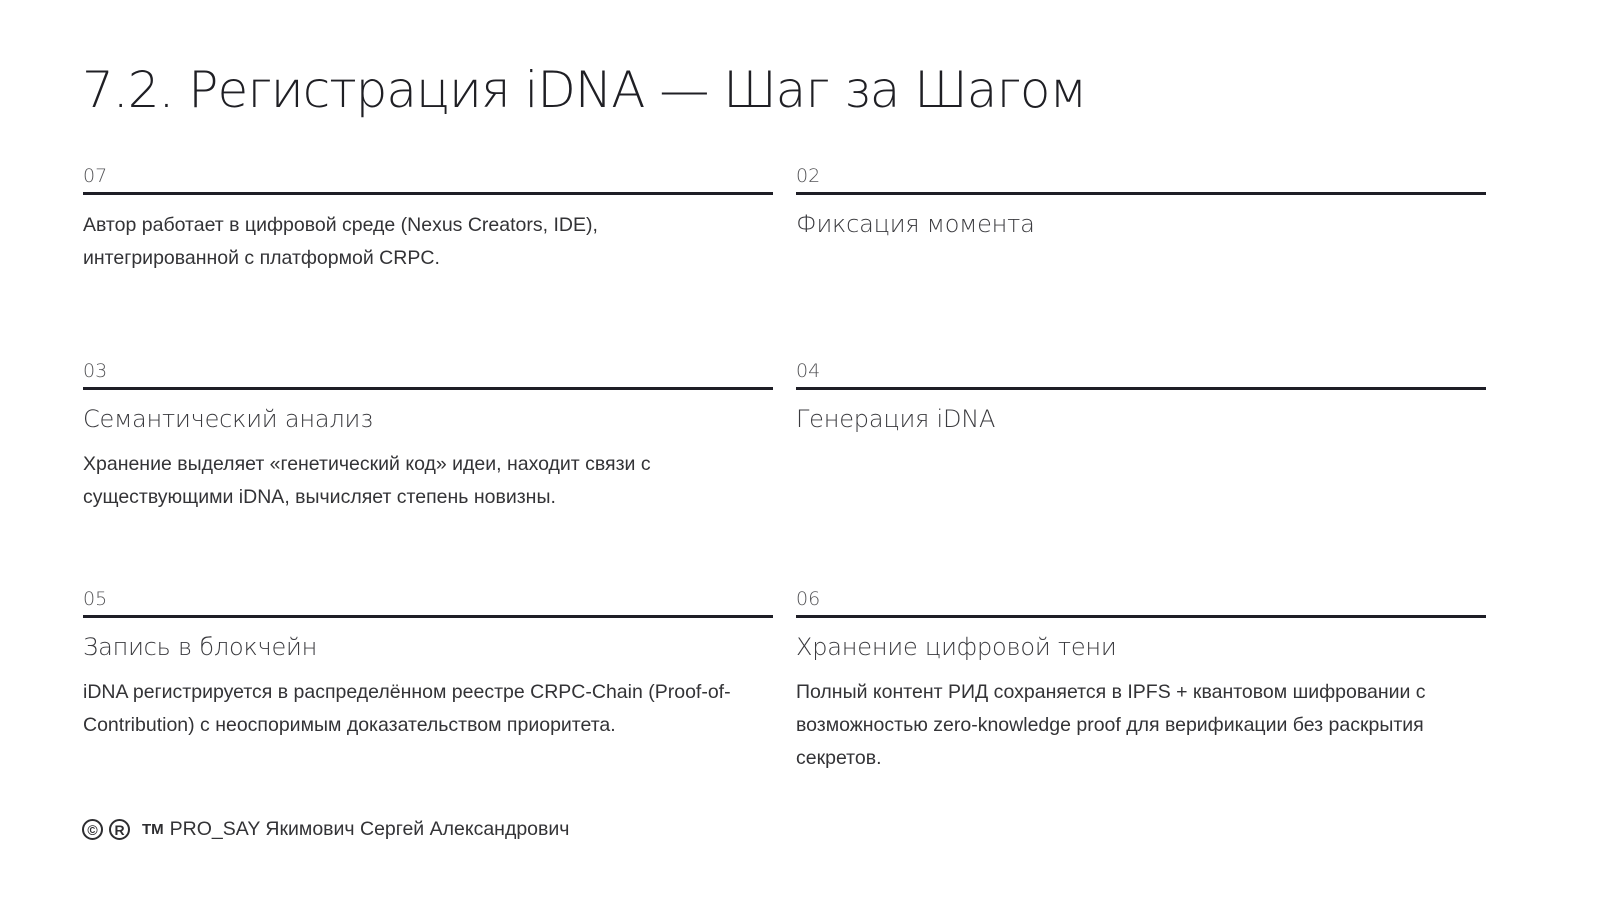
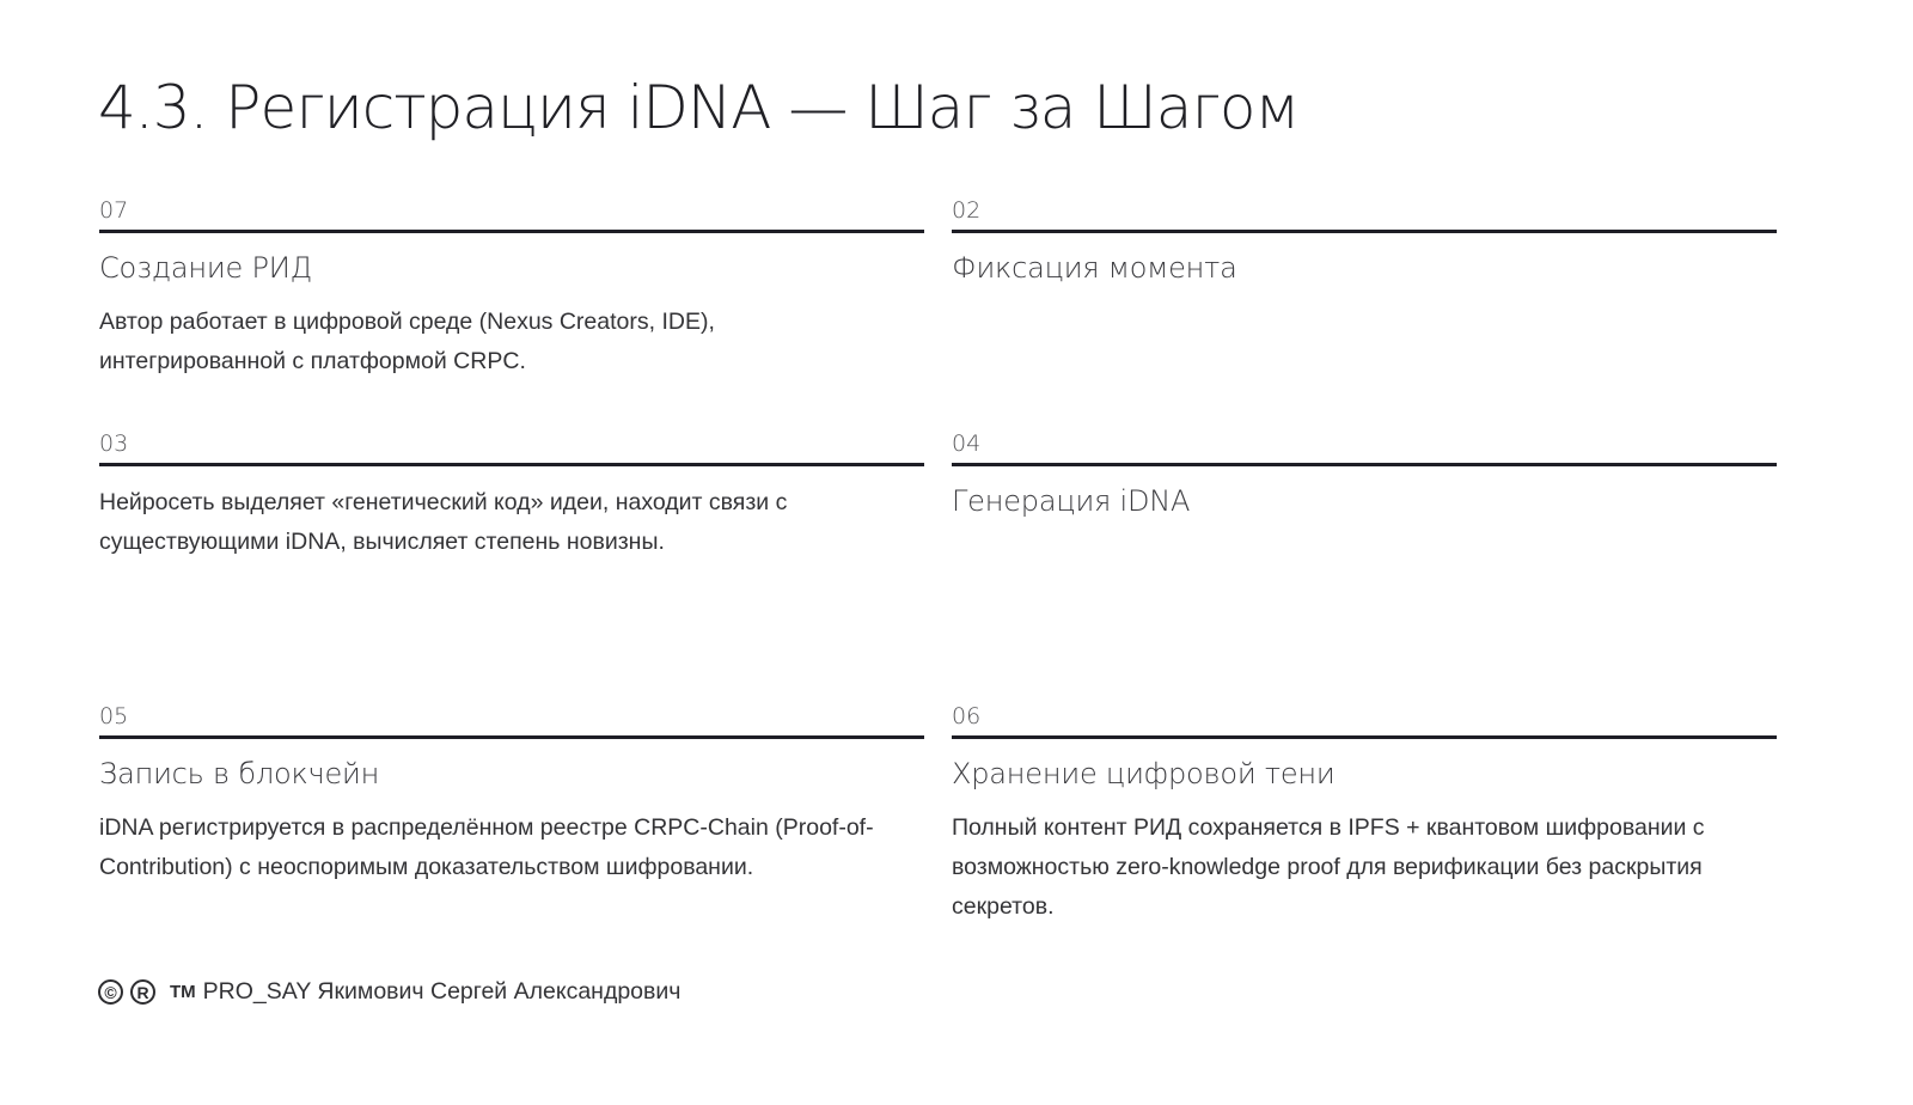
- 7.2. Регистрация iDNA — Шаг за Шагом
+ 4.3. Регистрация iDNA — Шаг за Шагом
  07
+ Создание РИД
  Автор работает в цифровой среде (Nexus Creators, IDE), интегрированной с платформой CRPC.
  02
  Фиксация момента
  03
- Семантический анализ
- Хранение выделяет «генетический код» идеи, находит связи с существующими iDNA, вычисляет степень новизны.
+ Нейросеть выделяет «генетический код» идеи, находит связи с существующими iDNA, вычисляет степень новизны.
  04
  Генерация iDNA
  05
  Запись в блокчейн
- iDNA регистрируется в распределённом реестре CRPC-Chain (Proof-of-Contribution) с неоспоримым доказательством приоритета.
+ iDNA регистрируется в распределённом реестре CRPC-Chain (Proof-of-Contribution) с неоспоримым доказательством шифровании.
  06
  Хранение цифровой тени
  Полный контент РИД сохраняется в IPFS + квантовом шифровании с возможностью zero-knowledge proof для верификации без раскрытия секретов.
  ©
  R
  TM
  PRO_SAY Якимович Сергей Александрович
